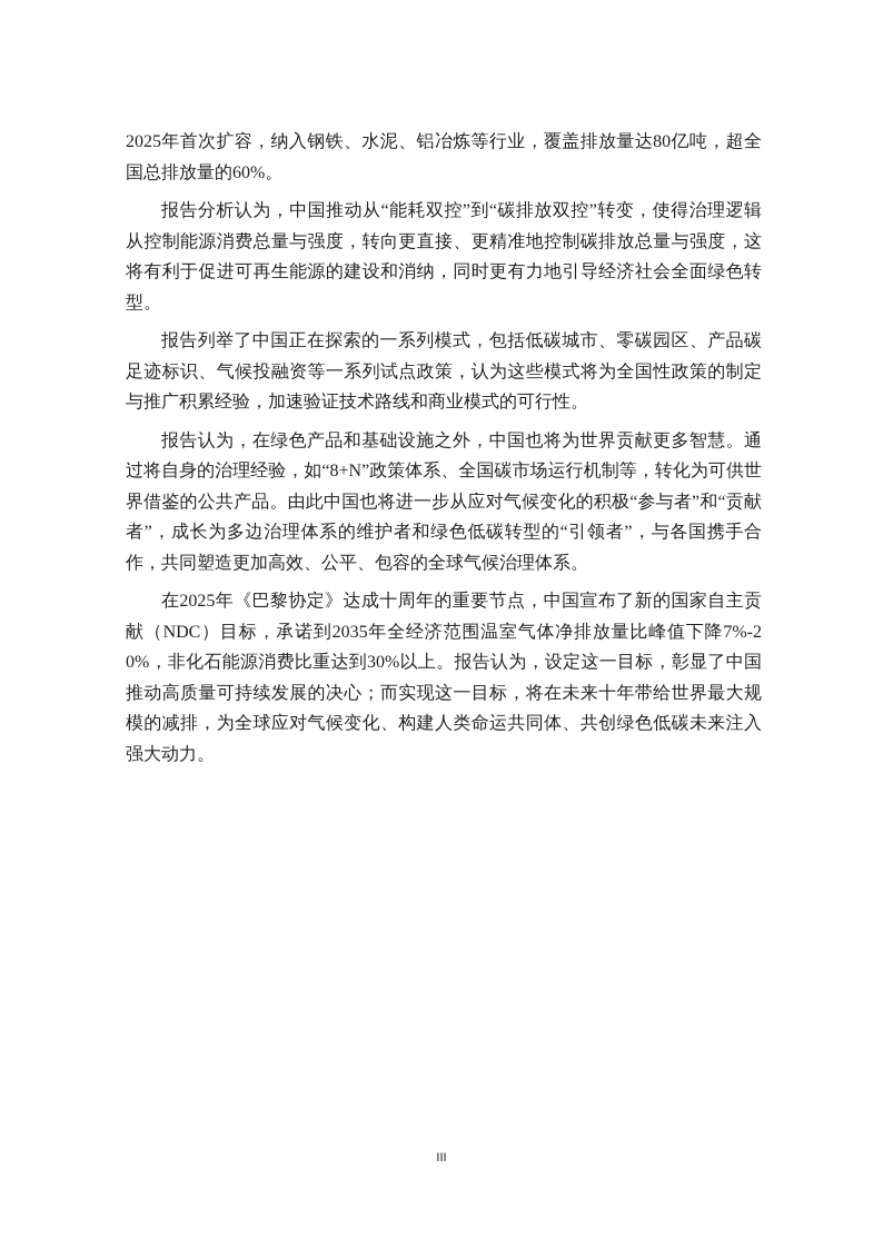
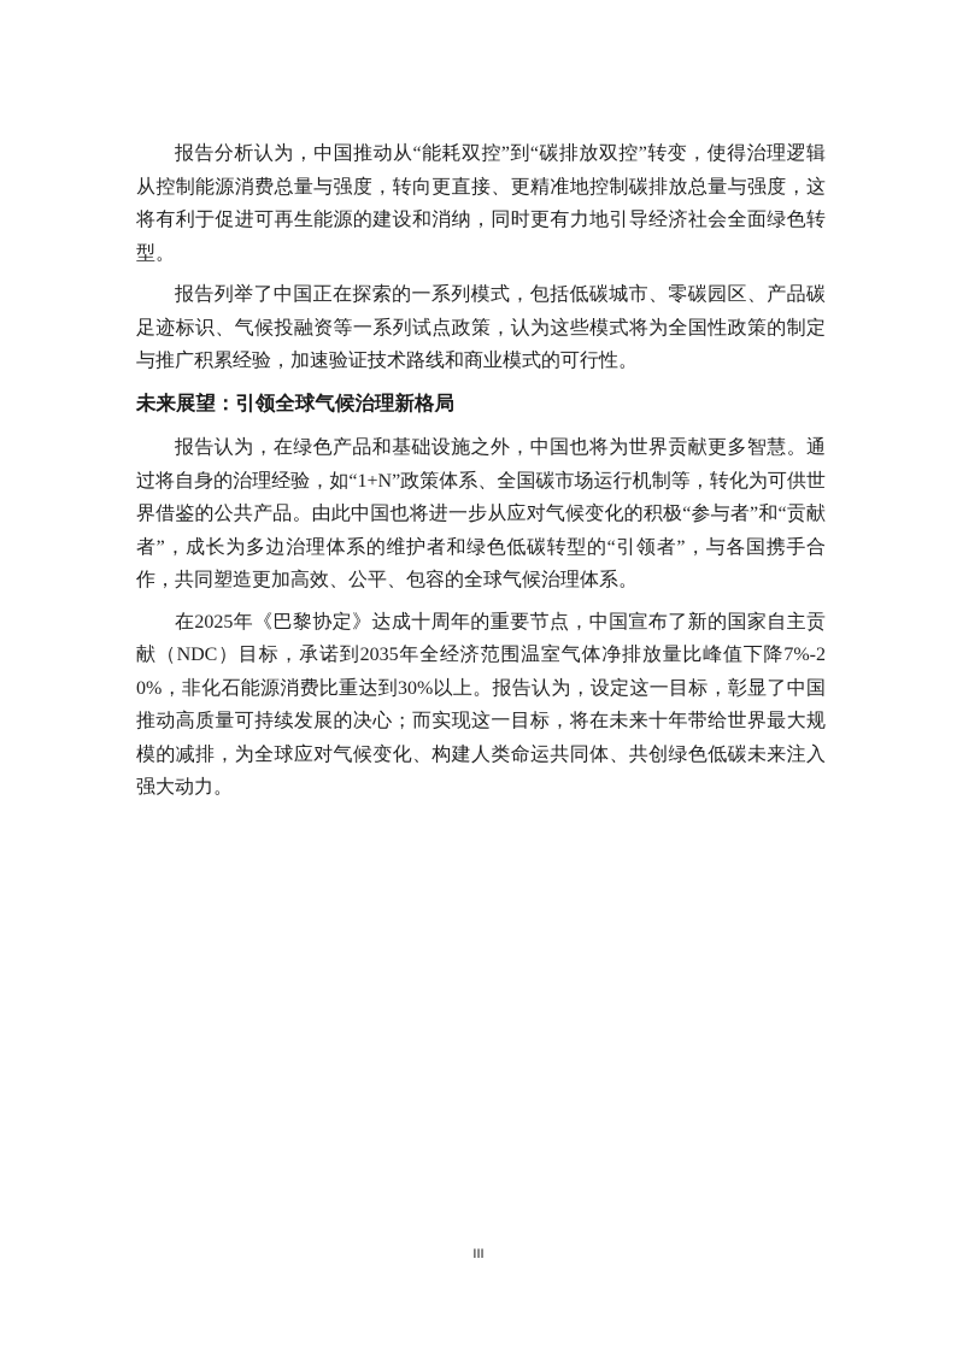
- 2025年首次扩容，纳入钢铁、水泥、铝冶炼等行业，覆盖排放量达80亿吨，超全国总排放量的60%。
  报告分析认为，中国推动从“能耗双控”到“碳排放双控”转变，使得治理逻辑从控制能源消费总量与强度，转向更直接、更精准地控制碳排放总量与强度，这将有利于促进可再生能源的建设和消纳，同时更有力地引导经济社会全面绿色转型。
  报告列举了中国正在探索的一系列模式，包括低碳城市、零碳园区、产品碳足迹标识、气候投融资等一系列试点政策，认为这些模式将为全国性政策的制定与推广积累经验，加速验证技术路线和商业模式的可行性。
+ 未来展望：引领全球气候治理新格局
- 报告认为，在绿色产品和基础设施之外，中国也将为世界贡献更多智慧。通过将自身的治理经验，如“8+N”政策体系、全国碳市场运行机制等，转化为可供世界借鉴的公共产品。由此中国也将进一步从应对气候变化的积极“参与者”和“贡献者”，成长为多边治理体系的维护者和绿色低碳转型的“引领者”，与各国携手合作，共同塑造更加高效、公平、包容的全球气候治理体系。
+ 报告认为，在绿色产品和基础设施之外，中国也将为世界贡献更多智慧。通过将自身的治理经验，如“1+N”政策体系、全国碳市场运行机制等，转化为可供世界借鉴的公共产品。由此中国也将进一步从应对气候变化的积极“参与者”和“贡献者”，成长为多边治理体系的维护者和绿色低碳转型的“引领者”，与各国携手合作，共同塑造更加高效、公平、包容的全球气候治理体系。
  在2025年《巴黎协定》达成十周年的重要节点，中国宣布了新的国家自主贡献（NDC）目标，承诺到2035年全经济范围温室气体净排放量比峰值下降7%-20%，非化石能源消费比重达到30%以上。报告认为，设定这一目标，彰显了中国推动高质量可持续发展的决心；而实现这一目标，将在未来十年带给世界最大规模的减排，为全球应对气候变化、构建人类命运共同体、共创绿色低碳未来注入强大动力。
  III
